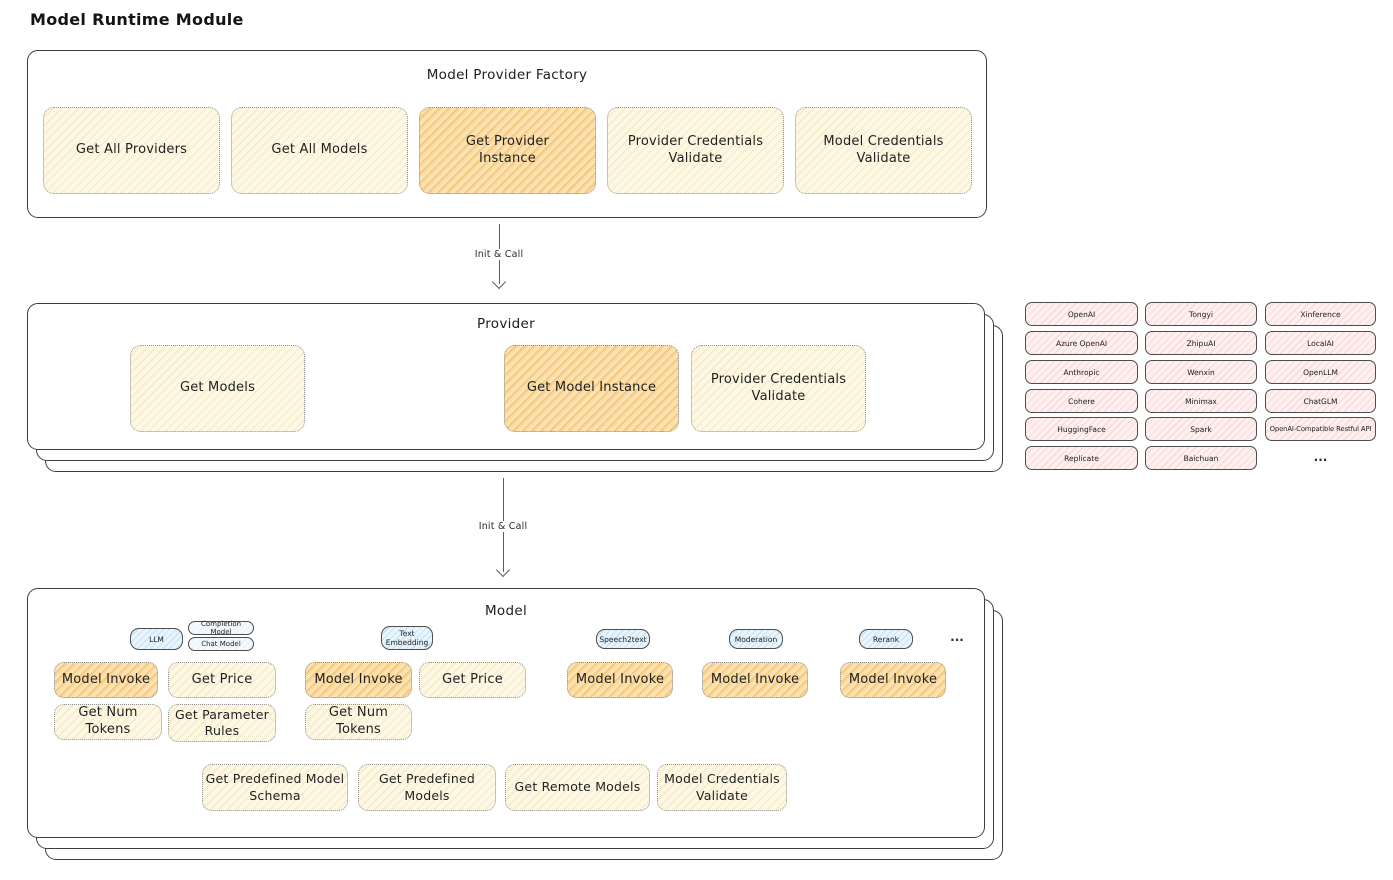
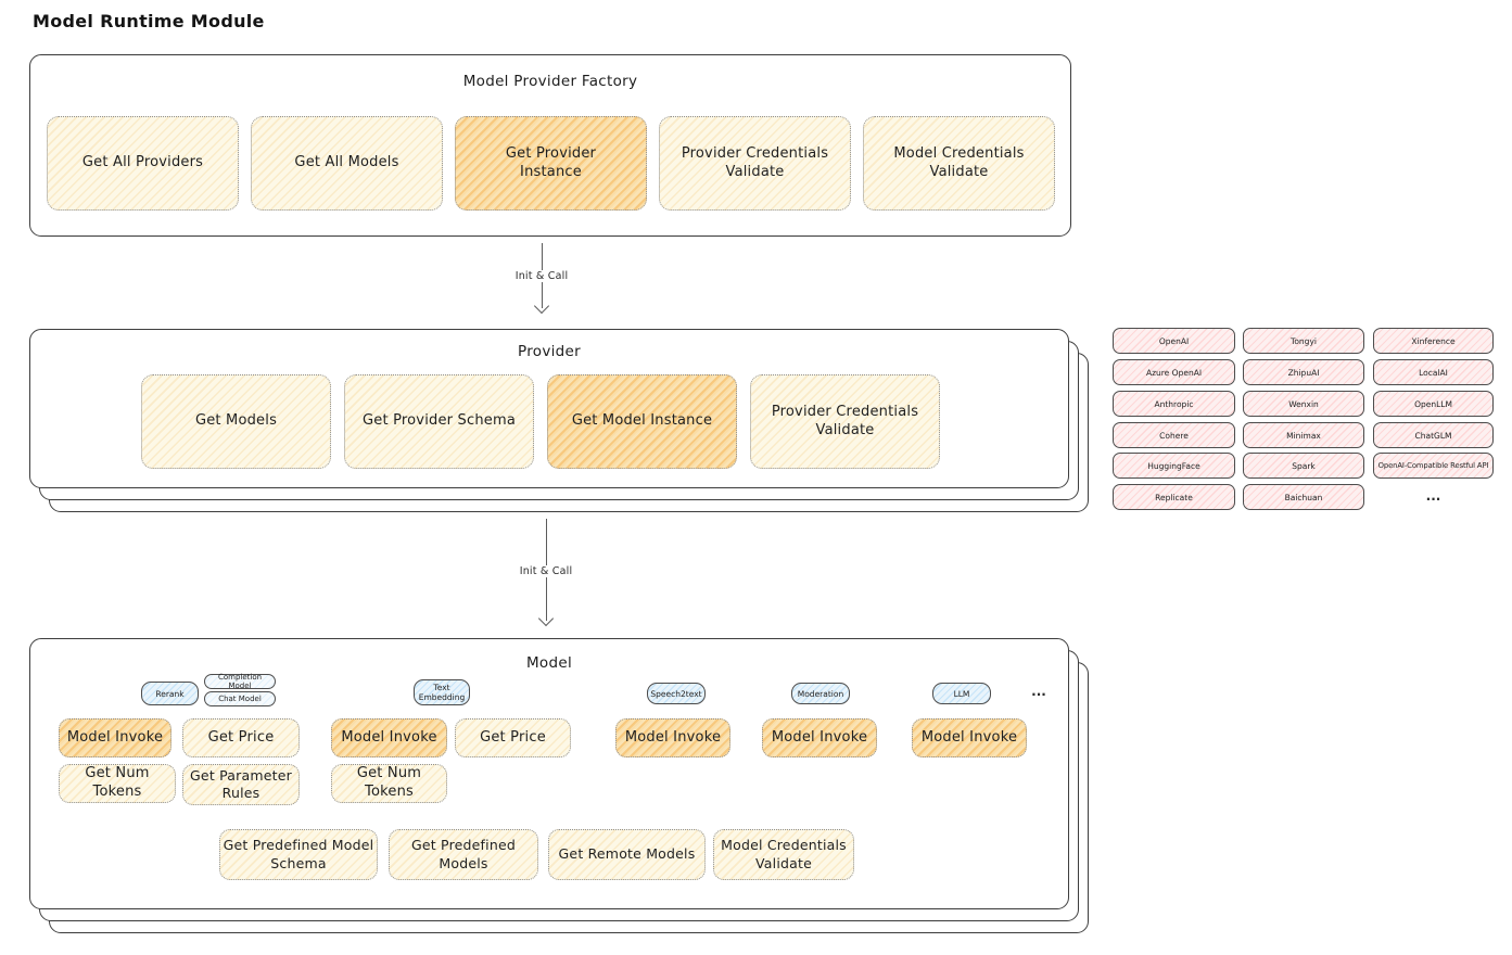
  Model Runtime Module
  Model Provider Factory
  Get All Providers
  Get All Models
  Get Provider Instance
  Provider Credentials Validate
  Model Credentials Validate
  Init & Call
  Provider
  Get Models
+ Get Provider Schema
  Get Model Instance
  Provider Credentials Validate
  OpenAI
  Azure OpenAI
  Anthropic
  Cohere
  HuggingFace
  Replicate
  Tongyi
  ZhipuAI
  Wenxin
  Minimax
  Spark
  Baichuan
  Xinference
  LocalAI
  OpenLLM
  ChatGLM
  OpenAI-Compatible Restful API
  ...
  Init & Call
  Model
- LLM
+ Rerank
  Completion Model
  Chat Model
  Text Embedding
  Speech2text
  Moderation
- Rerank
+ LLM
  ...
  Model Invoke
  Get Price
  Model Invoke
  Get Price
  Model Invoke
  Model Invoke
  Model Invoke
  Get Num Tokens
  Get Parameter Rules
  Get Num Tokens
  Get Predefined Model Schema
  Get Predefined Models
  Get Remote Models
  Model Credentials Validate
